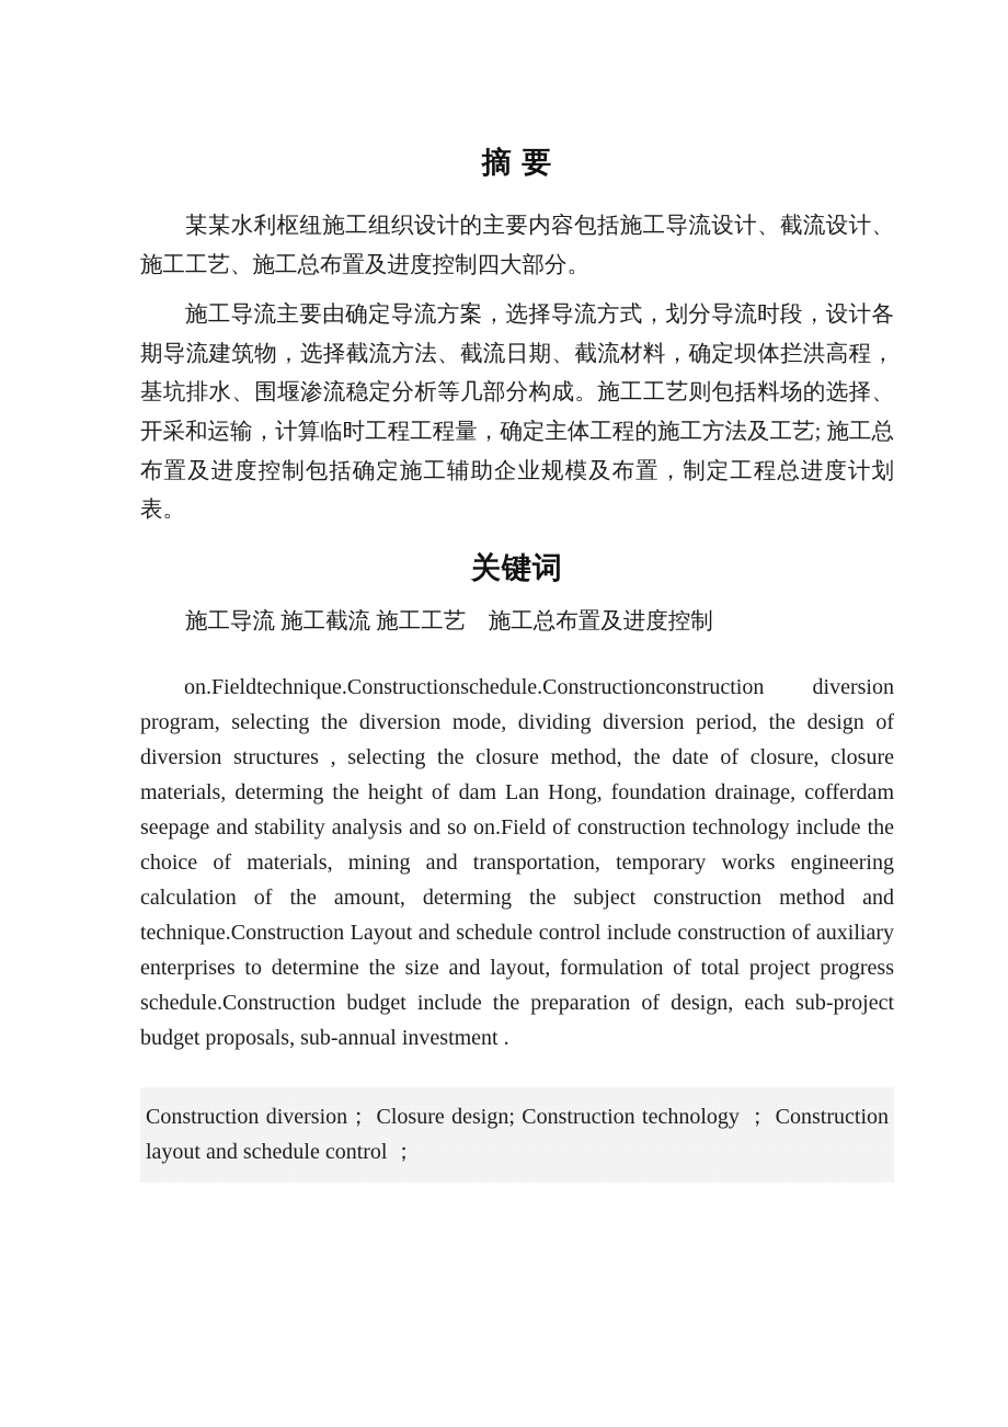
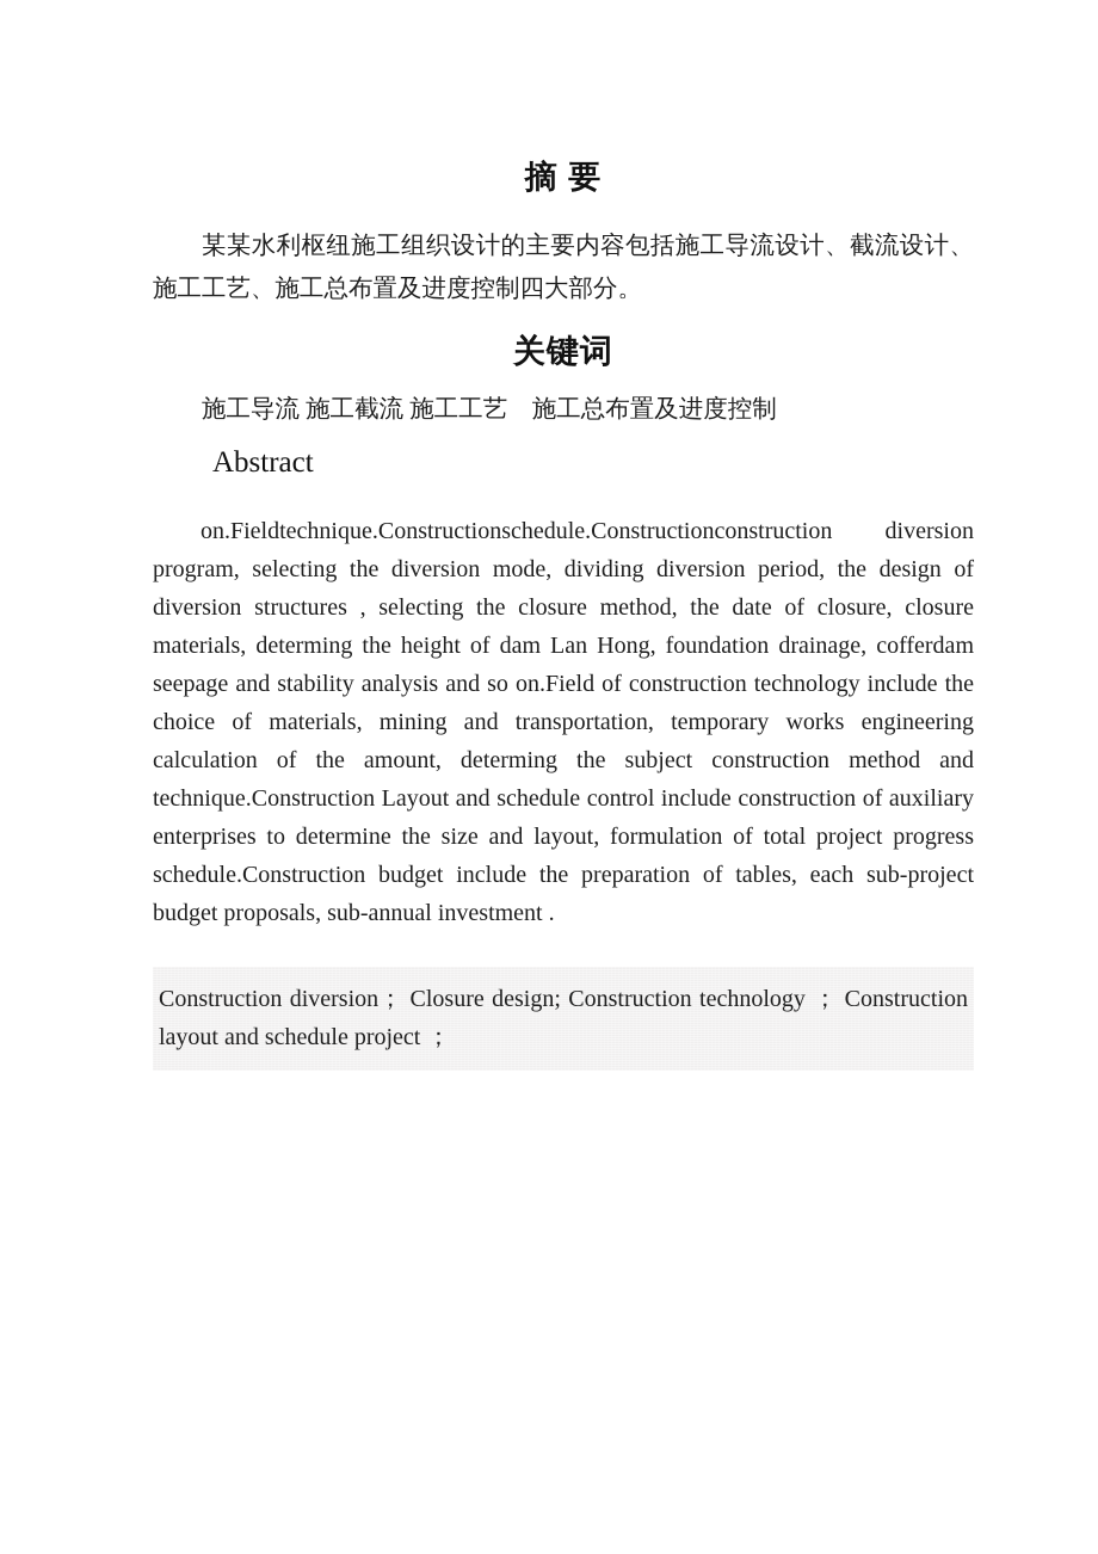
  摘 要
  某某水利枢纽施工组织设计的主要内容包括施工导流设计、截流设计、施工工艺、施工总布置及进度控制四大部分。
- 施工导流主要由确定导流方案，选择导流方式，划分导流时段，设计各期导流建筑物，选择截流方法、截流日期、截流材料，确定坝体拦洪高程，基坑排水、围堰渗流稳定分析等几部分构成。施工工艺则包括料场的选择、开采和运输，计算临时工程工程量，确定主体工程的施工方法及工艺; 施工总布置及进度控制包括确定施工辅助企业规模及布置，制定工程总进度计划表。
  关键词
  施工导流 施工截流 施工工艺 施工总布置及进度控制
+ Abstract
- on.Fieldtechnique.Constructionschedule.Constructionconstruction diversion program, selecting the diversion mode, dividing diversion period, the design of diversion structures , selecting the closure method, the date of closure, closure materials, determing the height of dam Lan Hong, foundation drainage, cofferdam seepage and stability analysis and so on.Field of construction technology include the choice of materials, mining and transportation, temporary works engineering calculation of the amount, determing the subject construction method and technique.Construction Layout and schedule control include construction of auxiliary enterprises to determine the size and layout, formulation of total project progress schedule.Construction budget include the preparation of design, each sub-project budget proposals, sub-annual investment .
+ on.Fieldtechnique.Constructionschedule.Constructionconstruction diversion program, selecting the diversion mode, dividing diversion period, the design of diversion structures , selecting the closure method, the date of closure, closure materials, determing the height of dam Lan Hong, foundation drainage, cofferdam seepage and stability analysis and so on.Field of construction technology include the choice of materials, mining and transportation, temporary works engineering calculation of the amount, determing the subject construction method and technique.Construction Layout and schedule control include construction of auxiliary enterprises to determine the size and layout, formulation of total project progress schedule.Construction budget include the preparation of tables, each sub-project budget proposals, sub-annual investment .
- Construction diversion； Closure design; Construction technology ； Construction layout and schedule control ；
+ Construction diversion； Closure design; Construction technology ； Construction layout and schedule project ；
